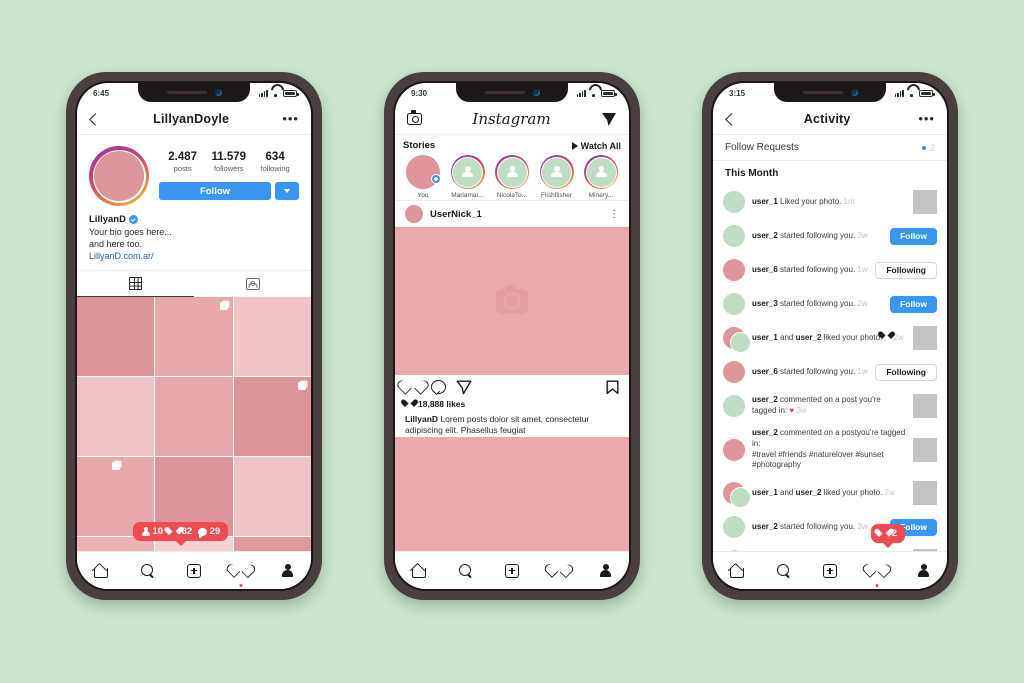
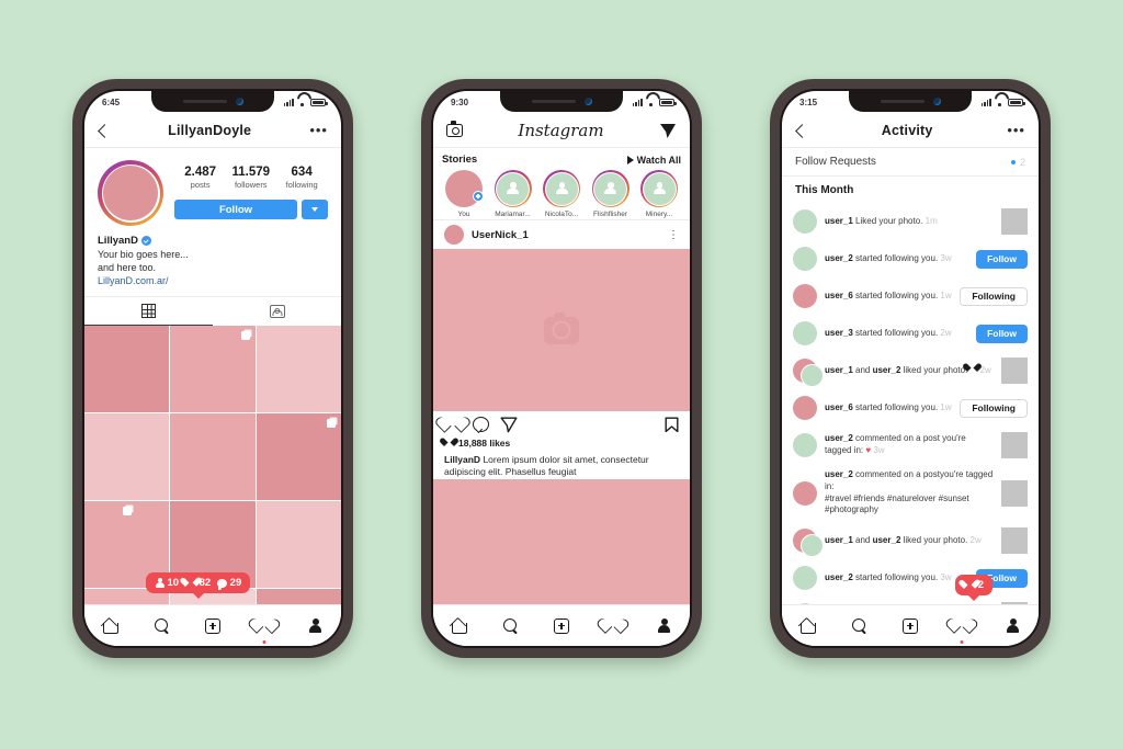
  6:45
  LillyanDoyle
  •••
  2.487
  posts
  11.579
  followers
  634
  following
  Follow
  LillyanD
  Your bio goes here...
  and here too.
  LillyanD.com.ar/
  10
  82
  29
  9:30
  Instagram
  Stories
  Watch All
  UserNick_1
  ⋮
  18,888 likes
- LillyanD Lorem posts dolor sit amet, consectetur adipiscing elit. Phasellus feugiat
+ LillyanD Lorem ipsum dolor sit amet, consectetur adipiscing elit. Phasellus feugiat
  3:15
  Activity
  •••
  Follow Requests
  2
  This Month
  user_1 Liked your photo. 1m
  user_2 started following you. 3w
  Follow
  user_6 started following you. 1w
  Following
  user_3 started following you. 2w
  Follow
  user_1 and user_2 liked your photo. 2w
  user_6 started following you. 1w
  Following
  user_2 commented on a post you're tagged in: ♥ 3w
  user_2 commented on a postyou're tagged in:
  #travel #friends #naturelover #sunset #photography
  user_1 and user_2 liked your photo. 2w
  user_2 started following you. 3w
  ollow
  2
